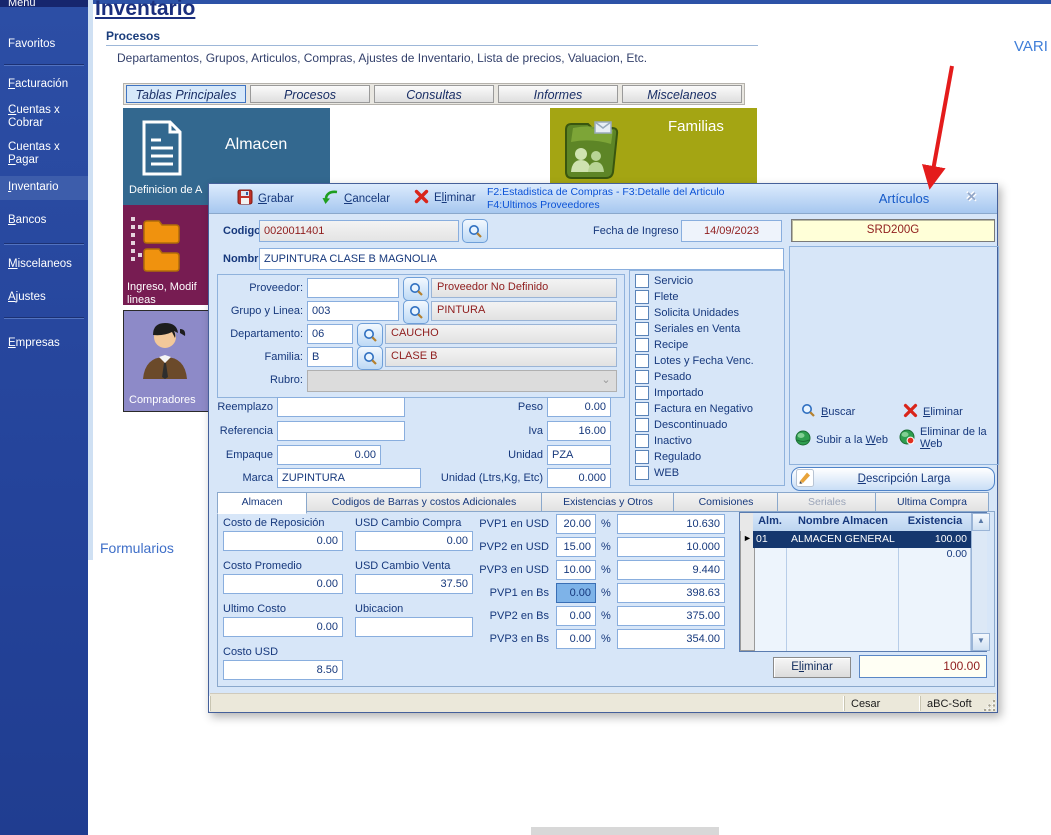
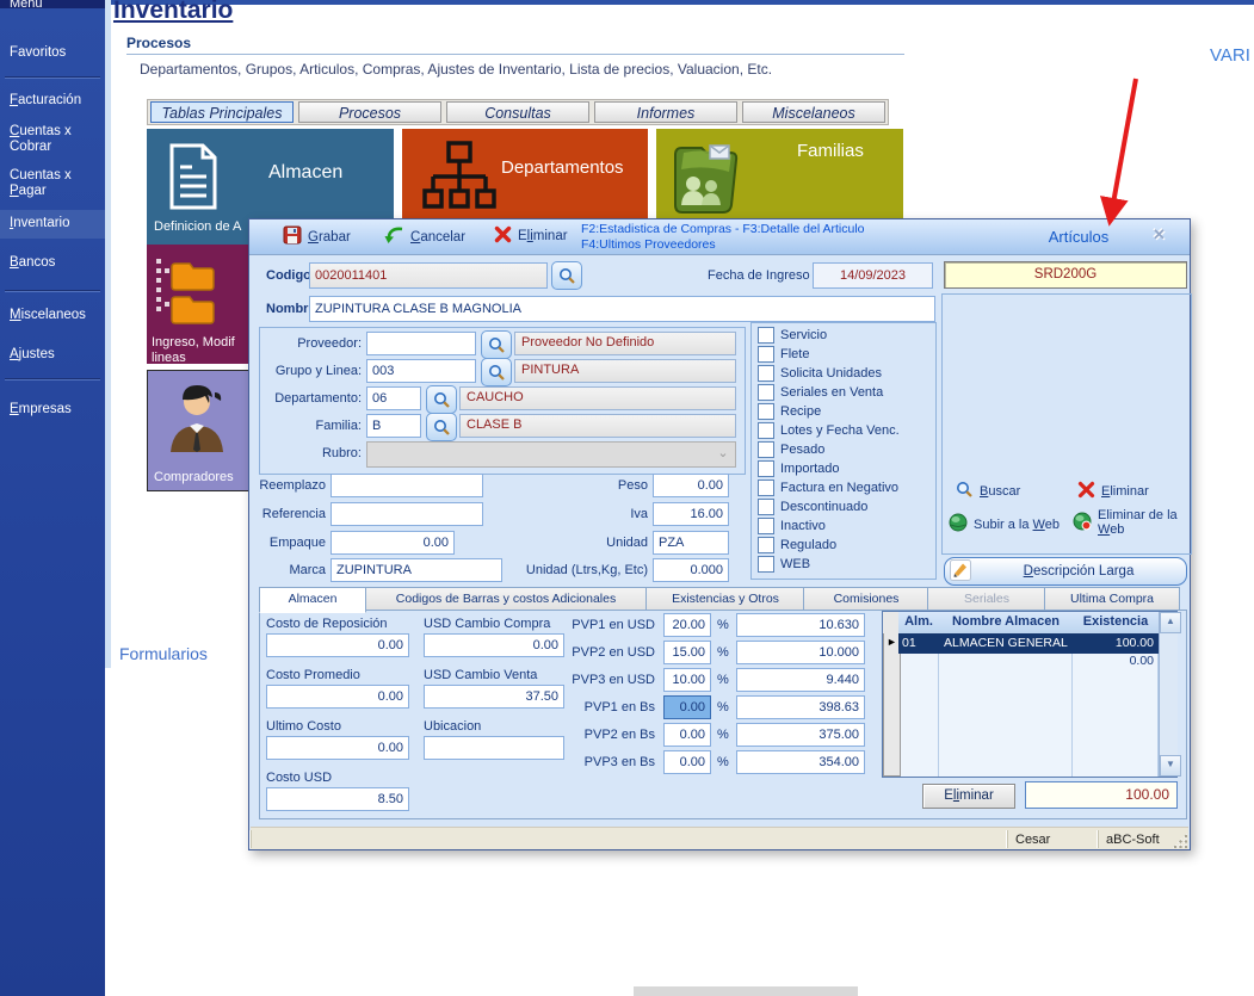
  Menú
  Favoritos
  Facturación
  Cuentas x
  Cobrar
  Cuentas x
  Pagar
  Inventario
  Bancos
  Miscelaneos
  Ajustes
  Empresas
  Inventario
  Procesos
  Departamentos, Grupos, Articulos, Compras, Ajustes de Inventario, Lista de precios, Valuacion, Etc.
  VARI
  Formularios
  Tablas Principales
  Procesos
  Consultas
  Informes
  Miscelaneos
  Almacen
  Definicion de A
+ Departamentos
  Familias
  Ingreso, Modif
  lineas
  Compradores
  Grabar
  Cancelar
  Eliminar
  F2:Estadistica de Compras - F3:Detalle del Articulo
  F4:Ultimos Proveedores
  Artículos
  ✕
  Codigo
  0020011401
  Fecha de Ingreso
  14/09/2023
  SRD200G
  Nombr
  ZUPINTURA CLASE B MAGNOLIA
  Proveedor:
  Proveedor No Definido
  Grupo y Linea:
  003
  PINTURA
  Departamento:
  06
  CAUCHO
  Familia:
  B
  CLASE B
  Rubro:
  ⌄
  Servicio
  Flete
  Solicita Unidades
  Seriales en Venta
  Recipe
  Lotes y Fecha Venc.
  Pesado
  Importado
  Factura en Negativo
  Descontinuado
  Inactivo
  Regulado
  WEB
  Reemplazo
  Referencia
  Empaque
  0.00
  Marca
  ZUPINTURA
  Peso
  0.00
  Iva
  16.00
  Unidad
  PZA
  Unidad (Ltrs,Kg, Etc)
  0.000
  Buscar
  Eliminar
  Subir a la Web
  Eliminar de la
  Web
  Descripción Larga
  Almacen
  Codigos de Barras y costos Adicionales
  Existencias y Otros
  Comisiones
  Seriales
  Ultima Compra
  Costo de Reposición
  0.00
  USD Cambio Compra
  0.00
  Costo Promedio
  0.00
  USD Cambio Venta
  37.50
  Ultimo Costo
  0.00
  Ubicacion
  Costo USD
  8.50
  PVP1 en USD
  20.00
  %
  10.630
  PVP2 en USD
  15.00
  %
  10.000
  PVP3 en USD
  10.00
  %
  9.440
  PVP1 en Bs
  0.00
  %
  398.63
  PVP2 en Bs
  0.00
  %
  375.00
  PVP3 en Bs
  0.00
  %
  354.00
  Alm.
  Nombre Almacen
  Existencia
  ►
  01
  ALMACEN GENERAL
  100.00
  0.00
  ▲
  ▼
  Eliminar
  100.00
  Cesar
  aBC-Soft
